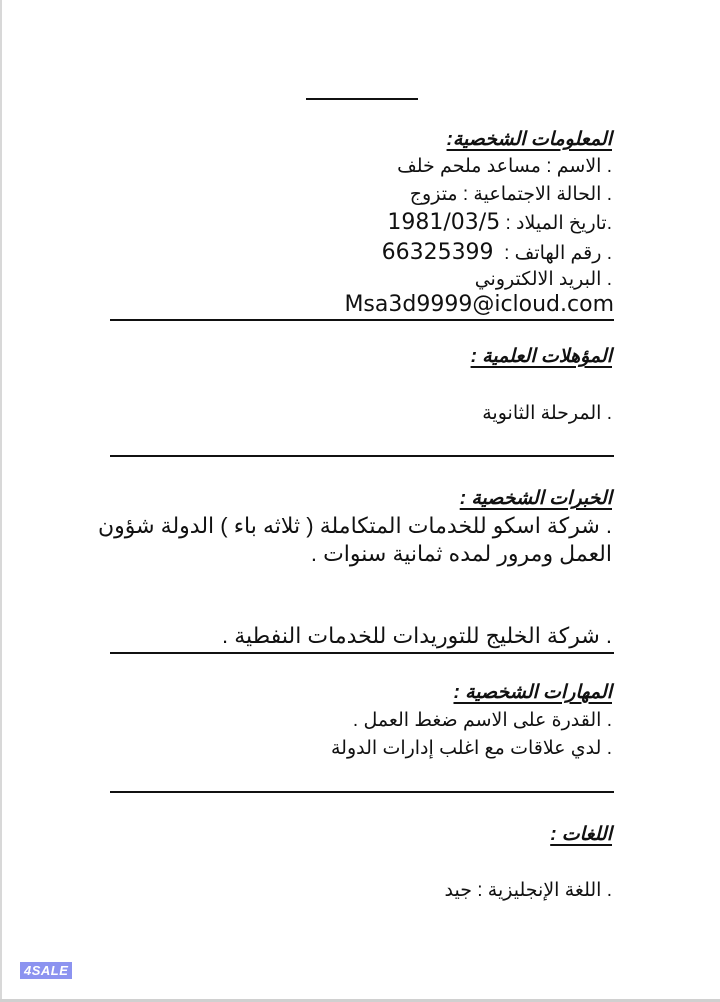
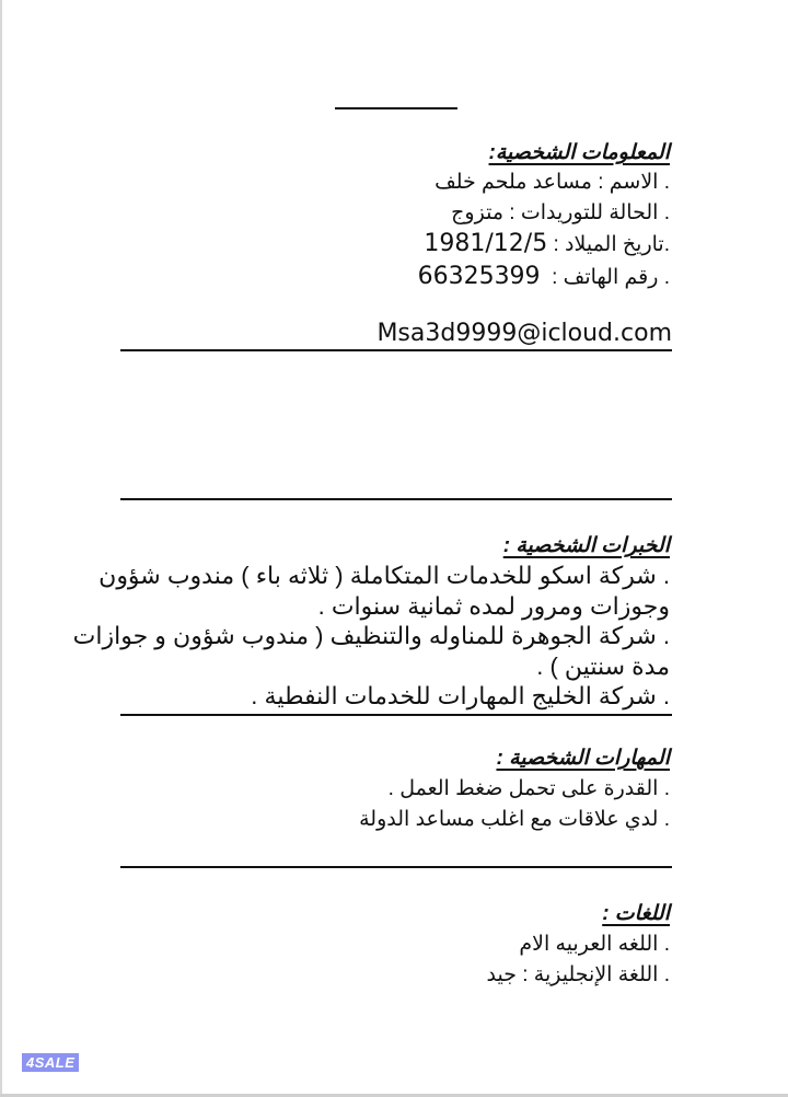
  المعلومات الشخصية:
  . الاسم : مساعد ملحم خلف
- . الحالة الاجتماعية : متزوج
+ . الحالة للتوريدات : متزوج
- .تاريخ الميلاد : 1981/03/5
+ .تاريخ الميلاد : 1981/12/5
  . رقم الهاتف : 66325399
- . البريد الالكتروني
  Msa3d9999@icloud.com
- المؤهلات العلمية :
- . المرحلة الثانوية
  الخبرات الشخصية :
- . شركة اسكو للخدمات المتكاملة ( ثلاثه باء ) الدولة شؤون
+ . شركة اسكو للخدمات المتكاملة ( ثلاثه باء ) مندوب شؤون
- العمل ومرور لمده ثمانية سنوات .
+ وجوزات ومرور لمده ثمانية سنوات .
+ . شركة الجوهرة للمناوله والتنظيف ( مندوب شؤون و جوازات
+ مدة سنتين ) .
- . شركة الخليج للتوريدات للخدمات النفطية .
+ . شركة الخليج المهارات للخدمات النفطية .
  المهارات الشخصية :
- . القدرة على الاسم ضغط العمل .
+ . القدرة على تحمل ضغط العمل .
- . لدي علاقات مع اغلب إدارات الدولة
+ . لدي علاقات مع اغلب مساعد الدولة
  اللغات :
+ . اللغه العربيه الام
  . اللغة الإنجليزية : جيد
  4SALE
